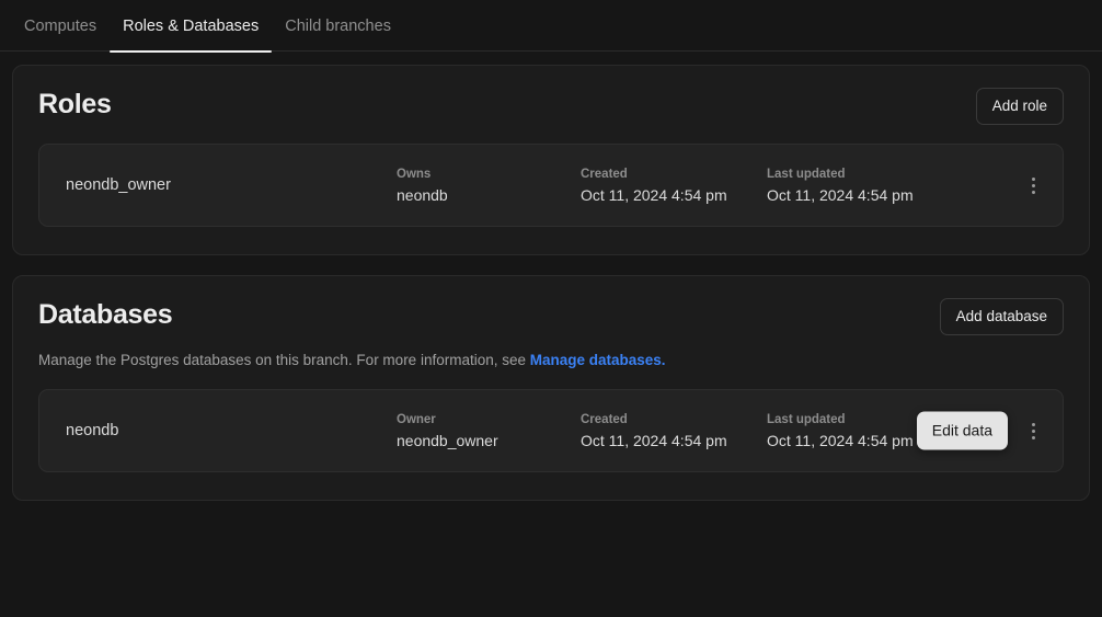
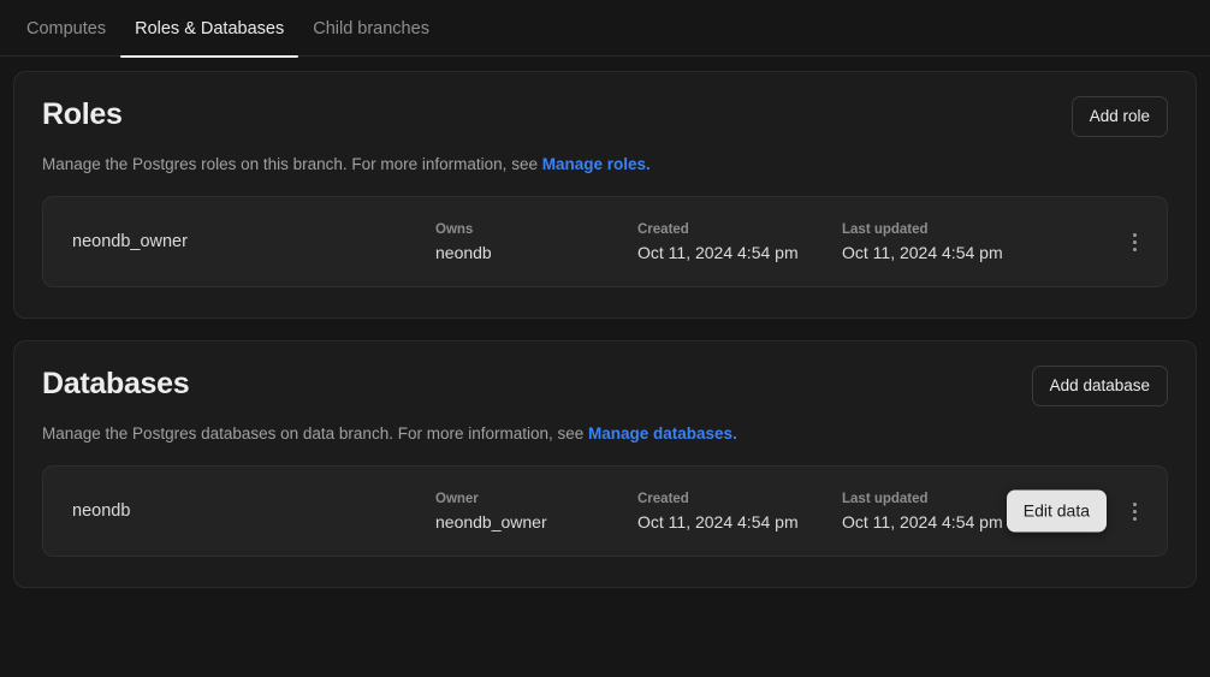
  Computes
  Roles & Databases
  Child branches
  Roles
  Add role
+ Manage the Postgres roles on this branch. For more information, see Manage roles.
  neondb_owner
  Owns
  neondb
  Created
  Oct 11, 2024 4:54 pm
  Last updated
  Oct 11, 2024 4:54 pm
  Databases
  Add database
- Manage the Postgres databases on this branch. For more information, see Manage databases.
+ Manage the Postgres databases on data branch. For more information, see Manage databases.
  neondb
  Owner
  neondb_owner
  Created
  Oct 11, 2024 4:54 pm
  Last updated
  Oct 11, 2024 4:54 pm
  Edit data
